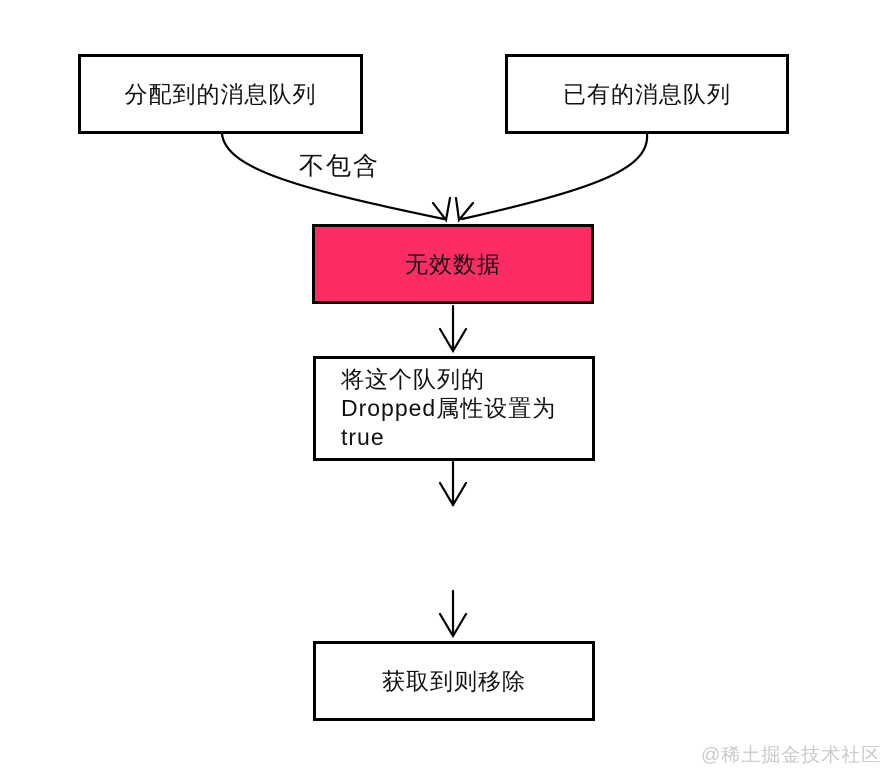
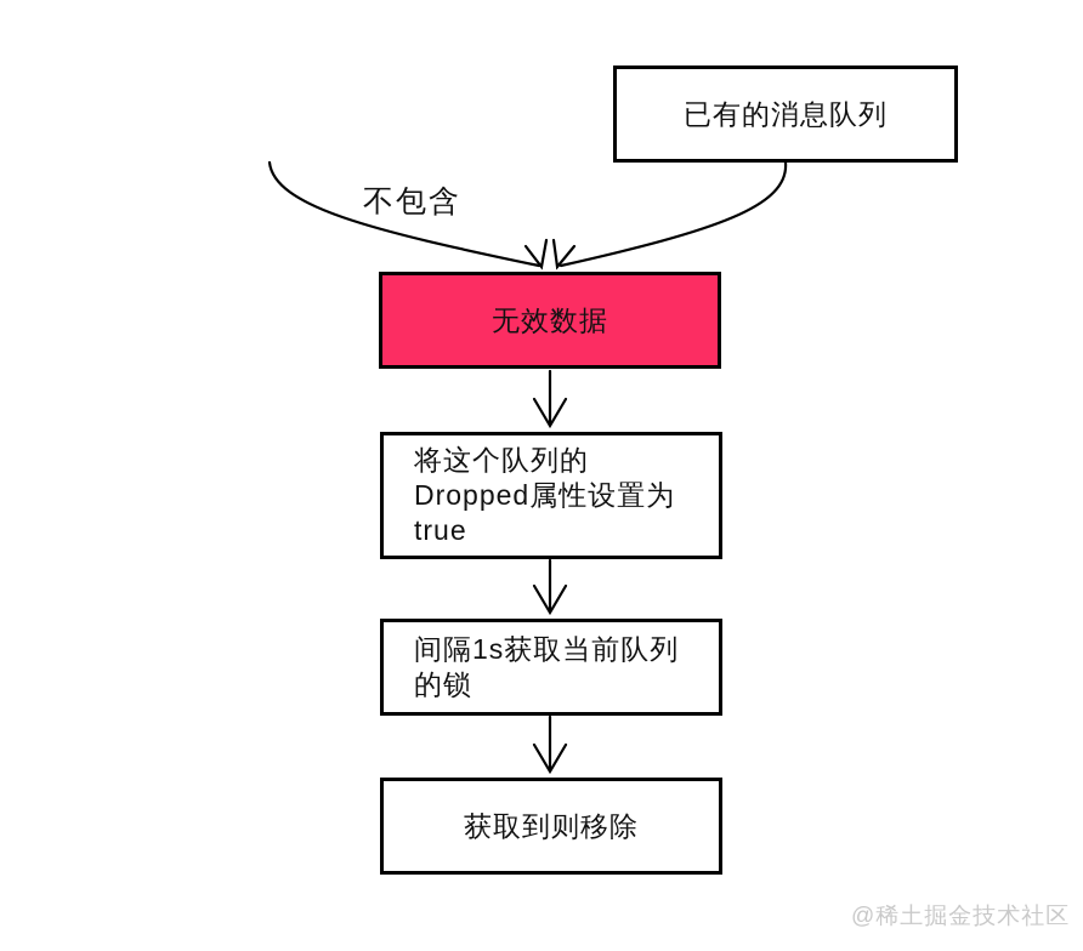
- 分配到的消息队列
  已有的消息队列
  不包含
  无效数据
  将这个队列的
  Dropped属性设置为
  true
+ 间隔1s获取当前队列
+ 的锁
  获取到则移除
  @稀土掘金技术社区
